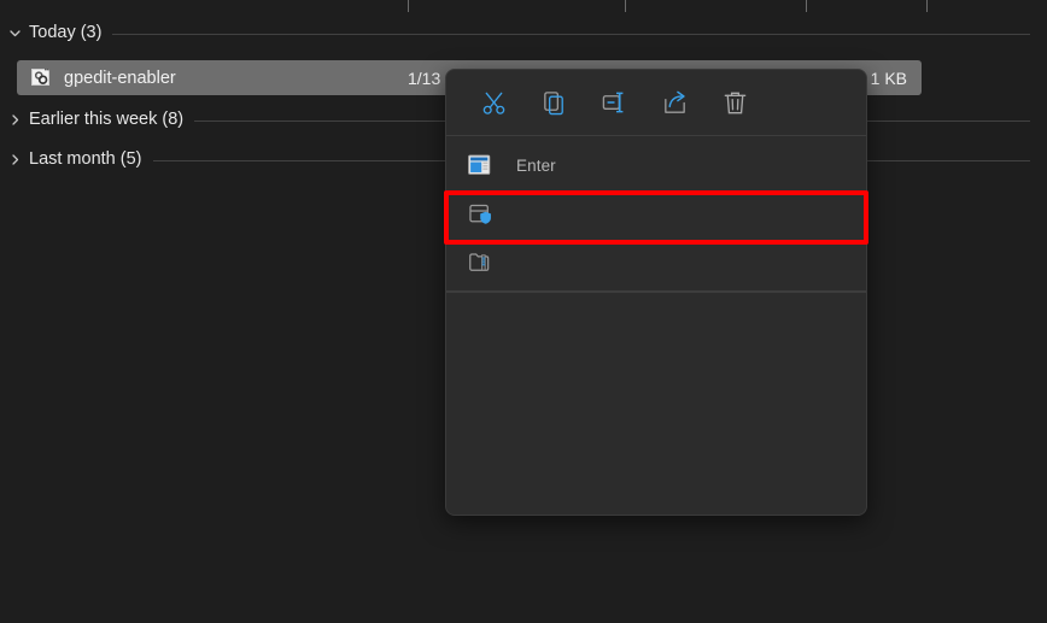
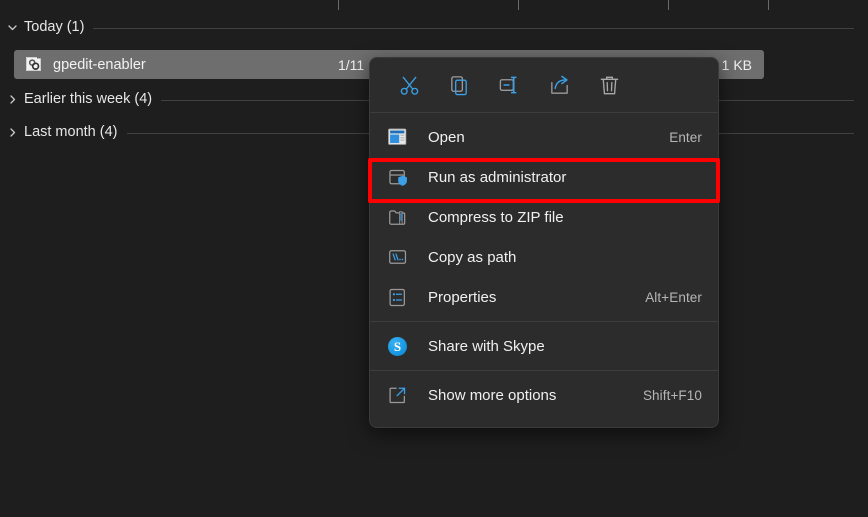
- Today (3)
+ Today (1)
  gpedit-enabler
- 1/13
+ 1/11
  1 KB
- Earlier this week (8)
+ Earlier this week (4)
- Last month (5)
+ Last month (4)
+ Open
  Enter
+ Run as administrator
+ Compress to ZIP file
+ Copy as path
+ Properties
+ Alt+Enter
+ S
+ Share with Skype
+ Show more options
+ Shift+F10
